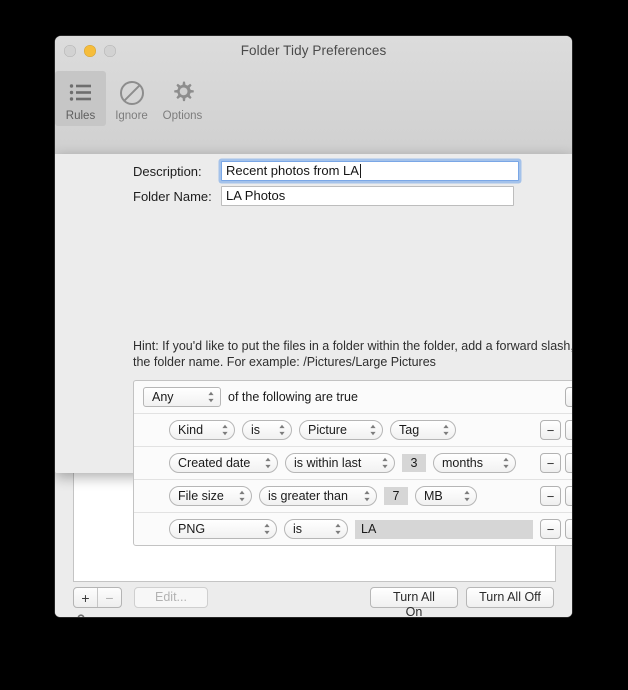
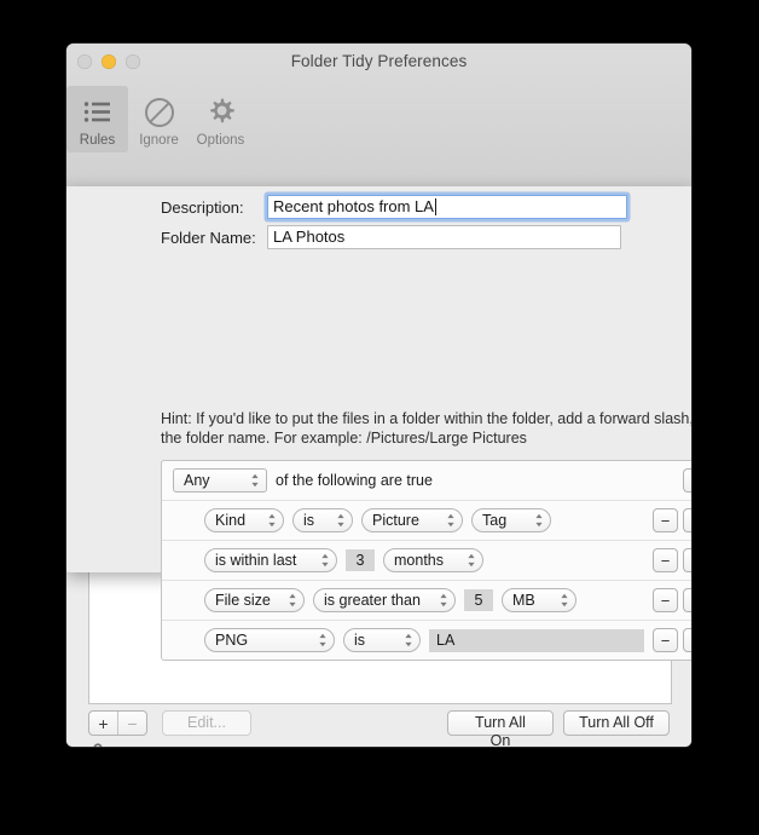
  Folder Tidy Preferences
  Rules
  Ignore
  Options
  +
  −
  Edit...
  Turn All On
  Turn All Off
  Description:
  Recent photos from LA
  Folder Name:
  LA Photos
  Hint: If you'd like to put the files in a folder within the folder, add a forward slash the folder name. For example: /Pictures/Large Pictures
  Any
  of the following are true
  Kind
  is
  Picture
  Tag
  −
- Created date
  is within last
  3
  months
  −
  File size
  is greater than
- 7
+ 5
  MB
  −
  PNG
  is
  LA
  −
